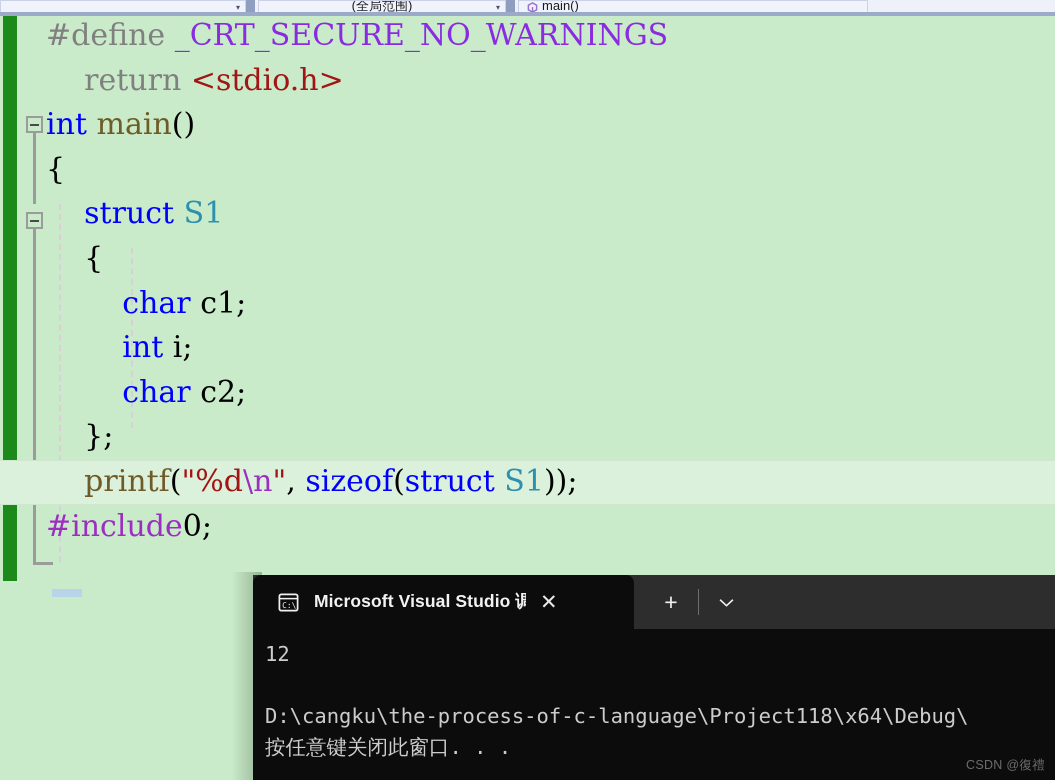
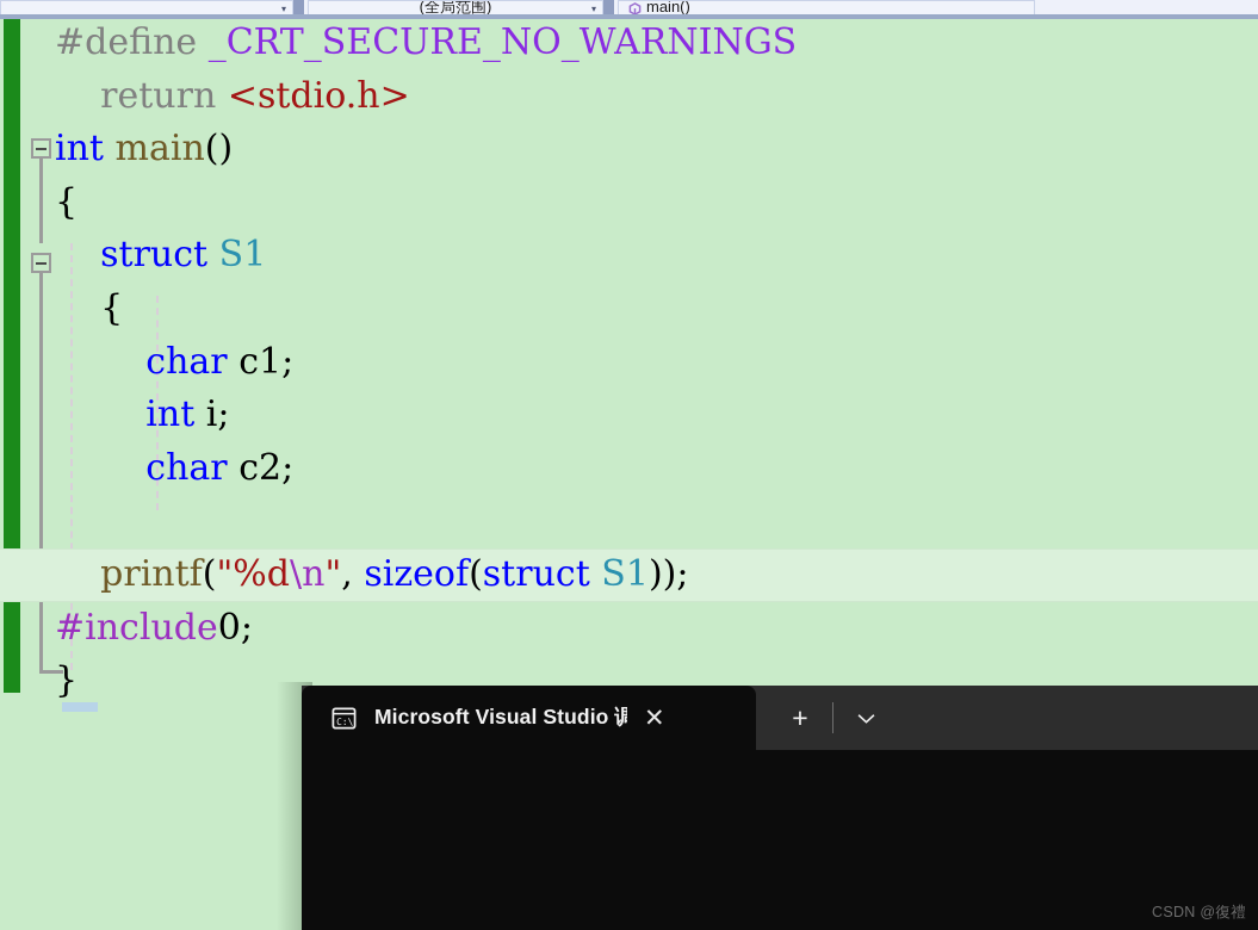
  ▾
  (全局范围)
  ▾
  main()
  #define _CRT_SECURE_NO_WARNINGS
  return <stdio.h>
  int main()
  {
  struct S1
  {
  char c1;
  int i;
  char c2;
- };
  printf("%d\n", sizeof(struct S1));
  #include0;
+ }
  C:\
  Microsoft Visual Studio 调
  ✕
  +
- 12
- D:\cangku\the-process-of-c-language\Project118\x64\Debug\
- 按任意键关闭此窗口. . .
  CSDN @復禮
